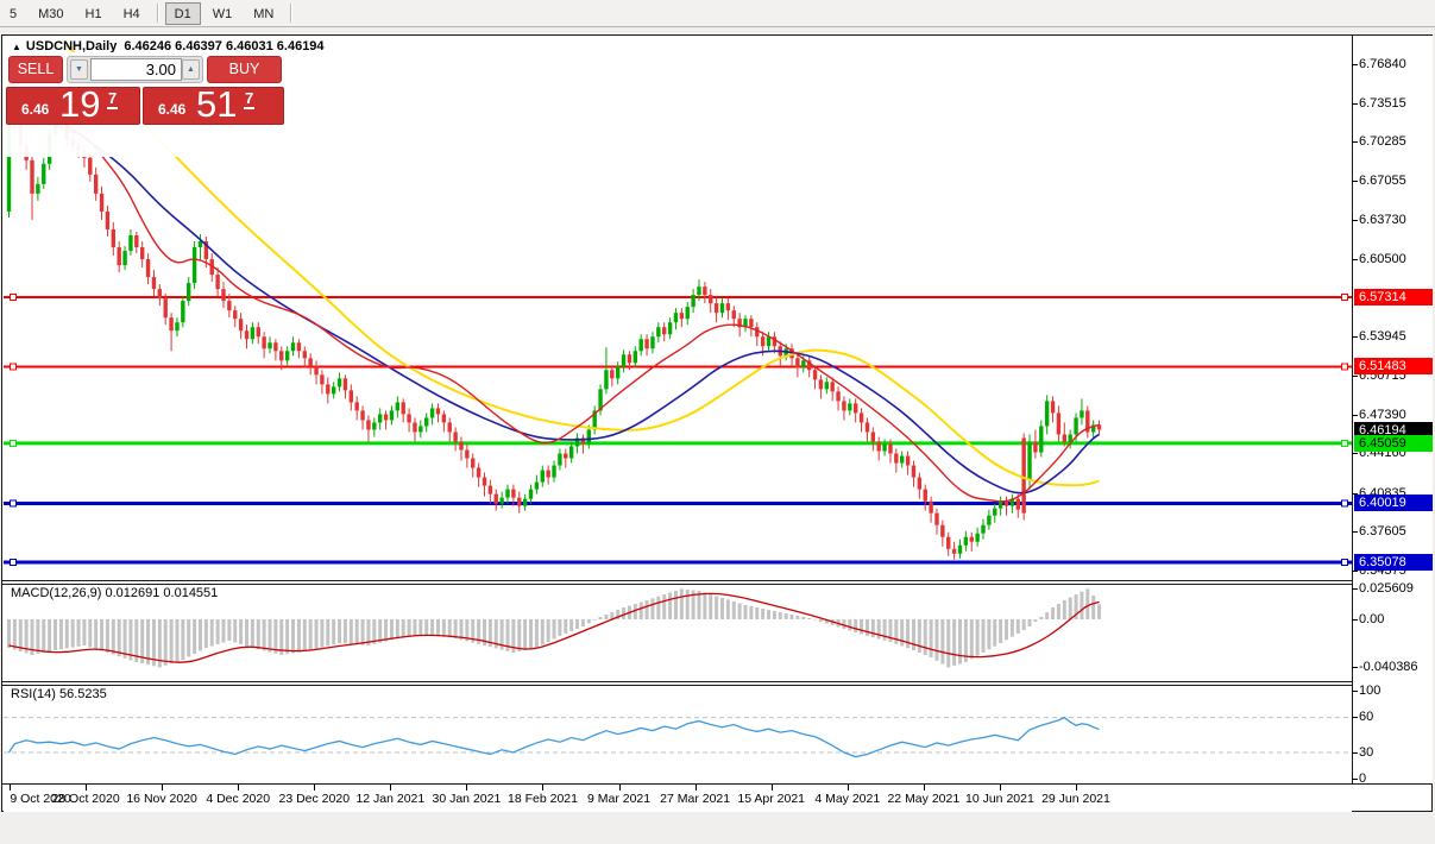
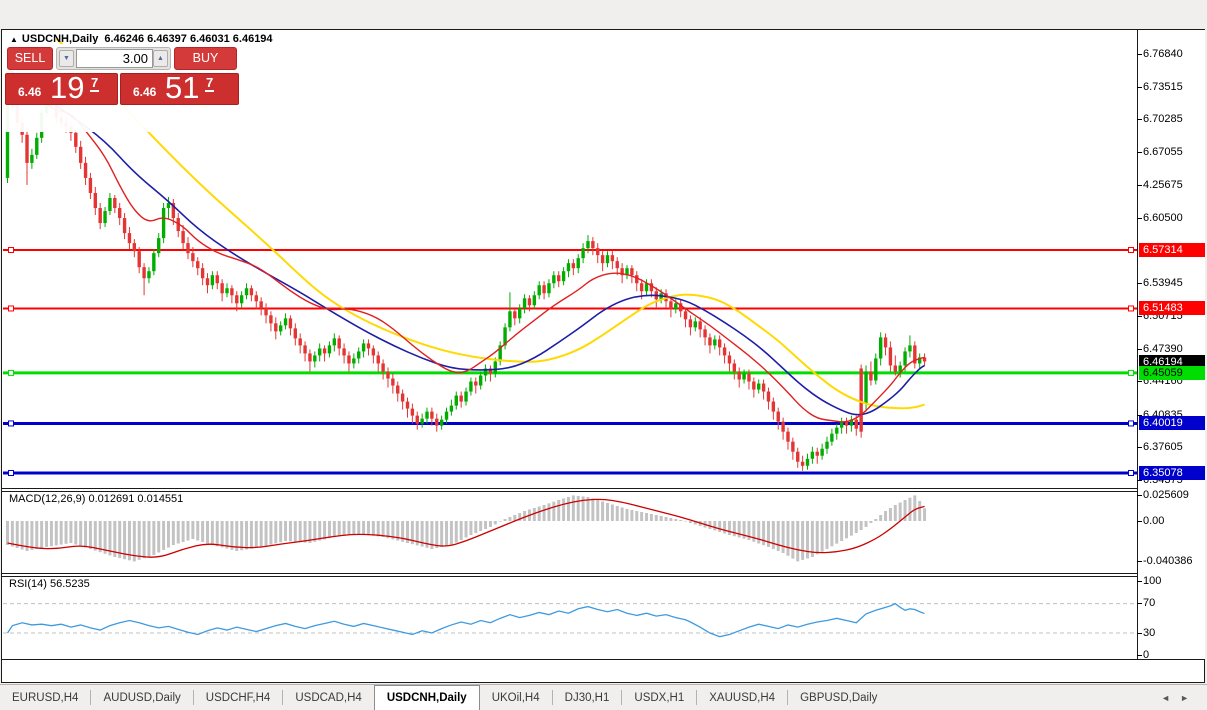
- 5
- M30
- H1
- H4
- D1
- W1
- MN
  ▲ USDCNH,Daily 6.46246 6.46397 6.46031 6.46194
  SELL
  3.00
  BUY
  6.46
  19
  7
  6.46
  51
  7
  MACD(12,26,9) 0.012691 0.014551
  RSI(14) 56.5235
- 9 Oct 2020
- 28 Oct 2020
- 16 Nov 2020
- 4 Dec 2020
- 23 Dec 2020
- 12 Jan 2021
- 30 Jan 2021
- 18 Feb 2021
- 9 Mar 2021
- 27 Mar 2021
- 15 Apr 2021
- 4 May 2021
- 22 May 2021
- 10 Jun 2021
- 29 Jun 2021
  6.76840
  6.73515
  6.70285
  6.67055
- 6.63730
+ 4.25675
  6.60500
  6.53945
  6.50715
  6.47390
  6.44160
  6.40835
  6.37605
  0.025609
  0.00
  -0.040386
  100
- 60
+ 70
  30
  0
  6.57314
  6.51483
  6.46194
  6.45059
  6.40019
  6.35078
+ EURUSD,H4
+ AUDUSD,Daily
+ USDCHF,H4
+ USDCAD,H4
+ USDCNH,Daily
+ UKOil,H4
+ DJ30,H1
+ USDX,H1
+ XAUUSD,H4
+ GBPUSD,Daily
+ ◄
+ ►
